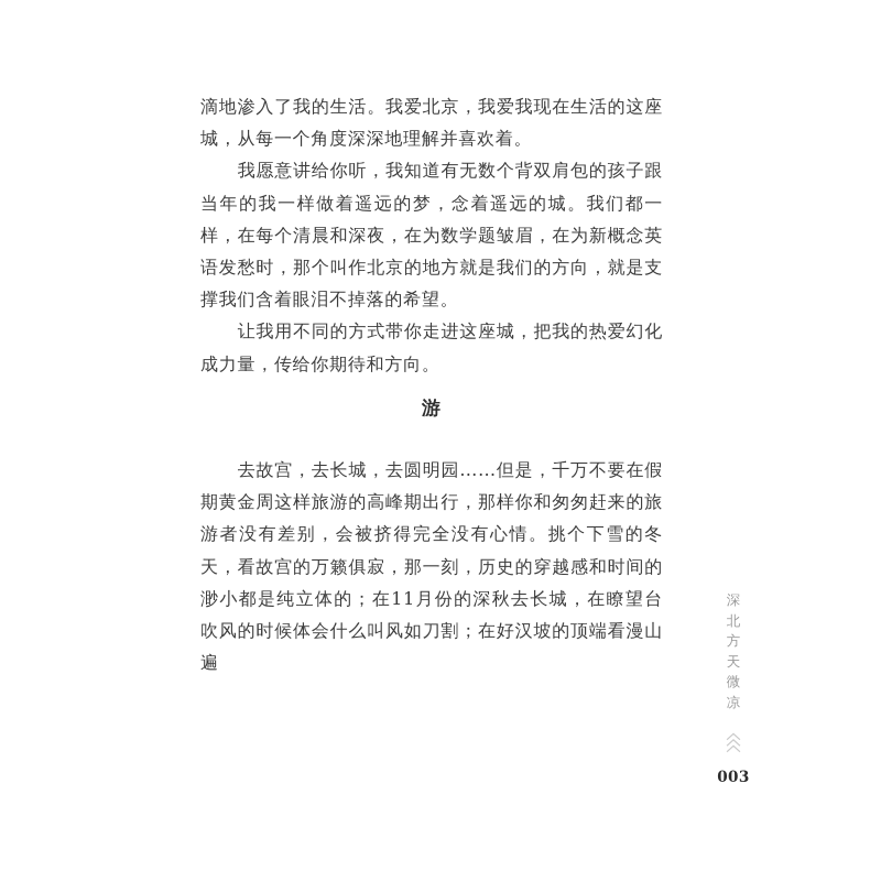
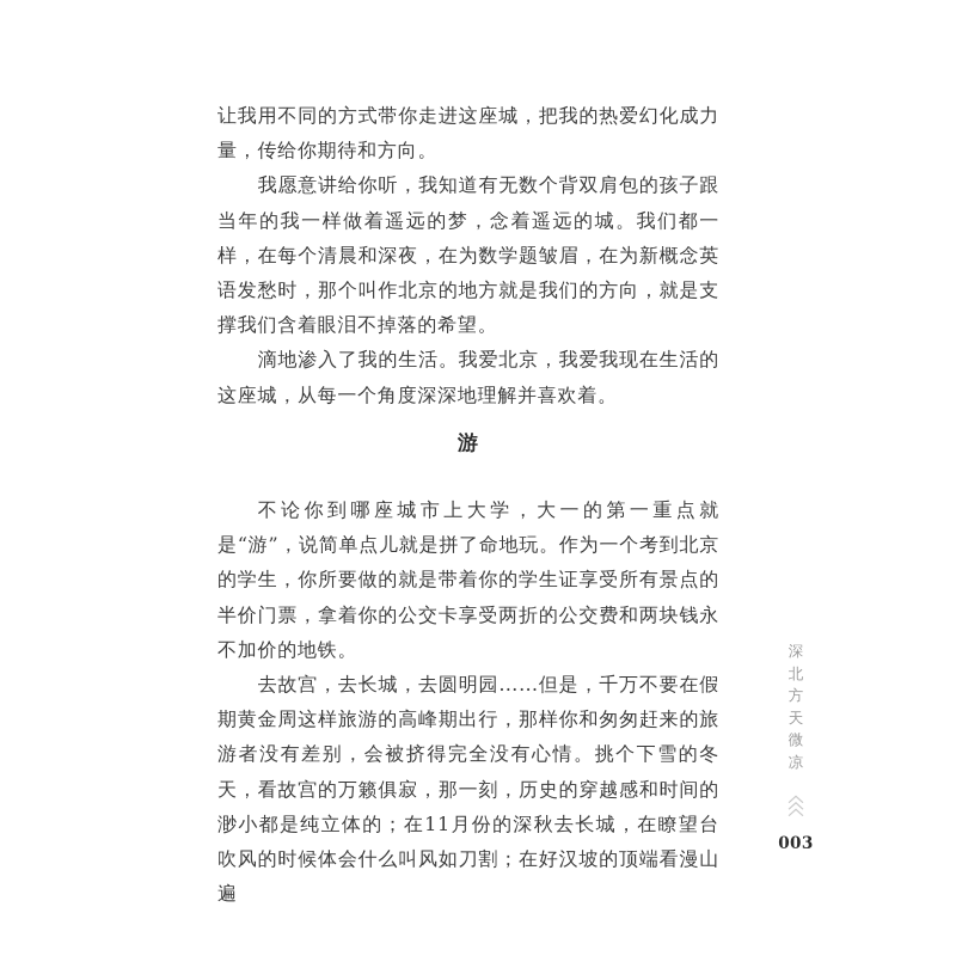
- 滴地渗入了我的生活。我爱北京，我爱我现在生活的这座城，从每一个角度深深地理解并喜欢着。
+ 让我用不同的方式带你走进这座城，把我的热爱幻化成力量，传给你期待和方向。
  我愿意讲给你听，我知道有无数个背双肩包的孩子跟当年的我一样做着遥远的梦，念着遥远的城。我们都一样，在每个清晨和深夜，在为数学题皱眉，在为新概念英语发愁时，那个叫作北京的地方就是我们的方向，就是支撑我们含着眼泪不掉落的希望。
- 让我用不同的方式带你走进这座城，把我的热爱幻化成力量，传给你期待和方向。
+ 滴地渗入了我的生活。我爱北京，我爱我现在生活的这座城，从每一个角度深深地理解并喜欢着。
  游
+ 不论你到哪座城市上大学，大一的第一重点就是“游”，说简单点儿就是拼了命地玩。作为一个考到北京的学生，你所要做的就是带着你的学生证享受所有景点的半价门票，拿着你的公交卡享受两折的公交费和两块钱永不加价的地铁。
  去故宫，去长城，去圆明园……但是，千万不要在假期黄金周这样旅游的高峰期出行，那样你和匆匆赶来的旅游者没有差别，会被挤得完全没有心情。挑个下雪的冬天，看故宫的万籁俱寂，那一刻，历史的穿越感和时间的渺小都是纯立体的；在11月份的深秋去长城，在瞭望台吹风的时候体会什么叫风如刀割；在好汉坡的顶端看漫山遍
  深北方天微凉
  003
